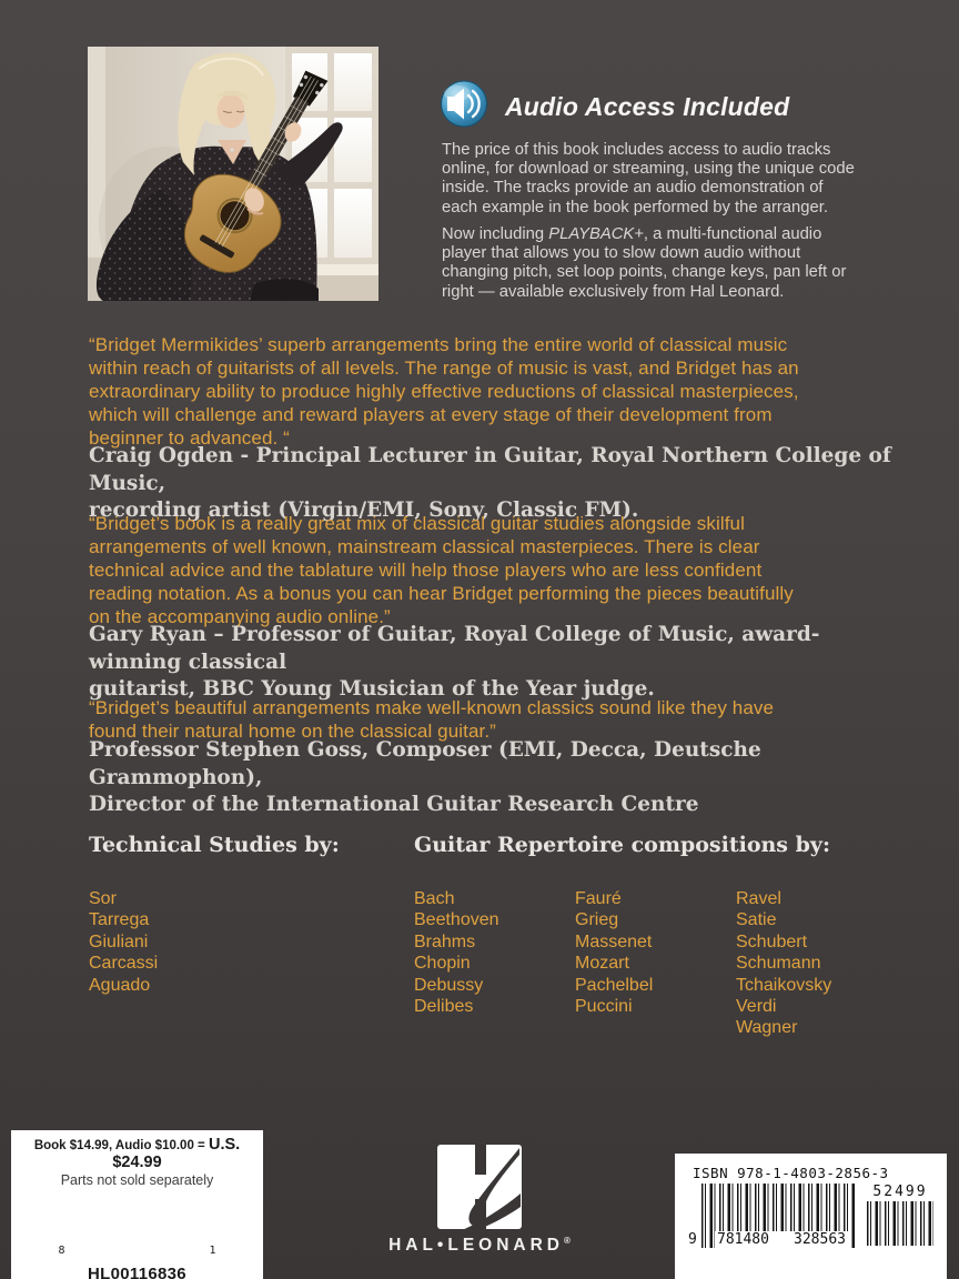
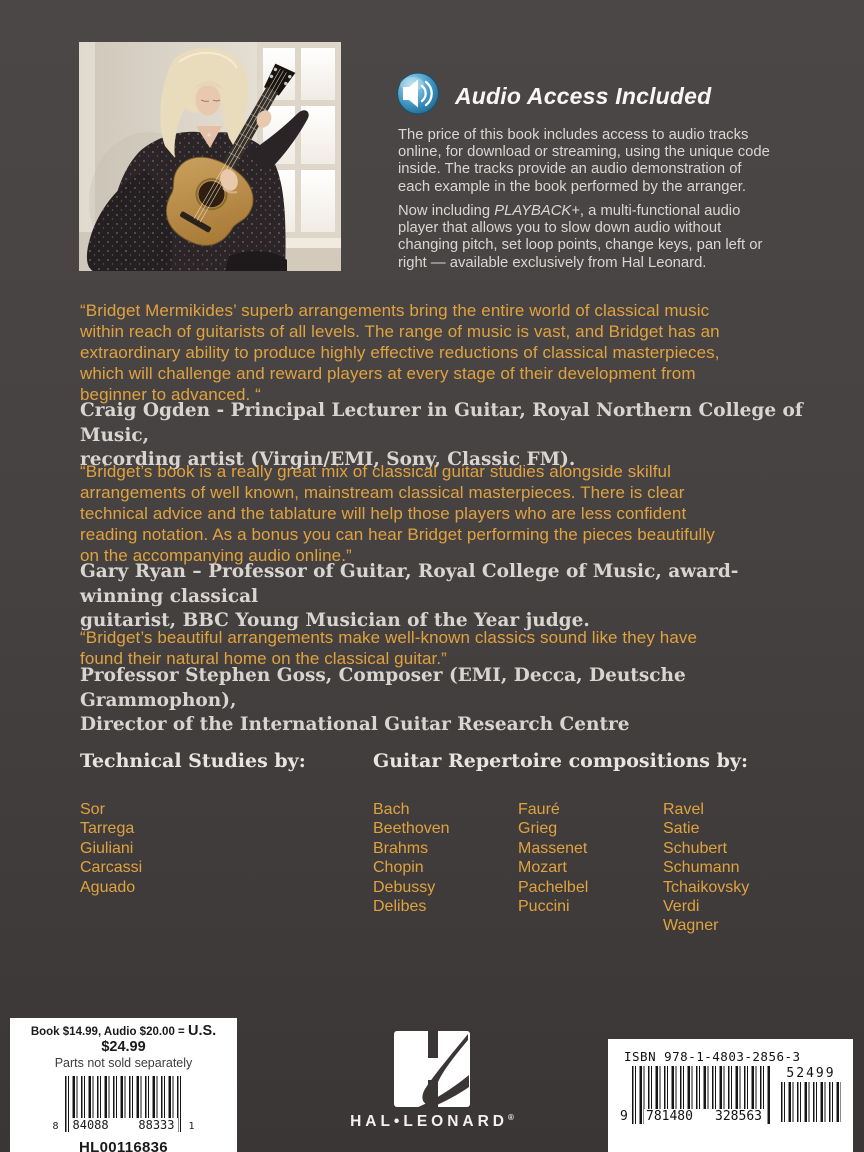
  Audio Access Included
  The price of this book includes access to audio tracks
  online, for download or streaming, using the unique code
  inside. The tracks provide an audio demonstration of
  each example in the book performed by the arranger.
  Now including PLAYBACK+, a multi-functional audio
  player that allows you to slow down audio without
  changing pitch, set loop points, change keys, pan left or
  right — available exclusively from Hal Leonard.
  “Bridget Mermikides’ superb arrangements bring the entire world of classical music
  within reach of guitarists of all levels. The range of music is vast, and Bridget has an
  extraordinary ability to produce highly effective reductions of classical masterpieces,
  which will challenge and reward players at every stage of their development from
  beginner to advanced. “
  Craig Ogden - Principal Lecturer in Guitar, Royal Northern College of Music,
  recording artist (Virgin/EMI, Sony, Classic FM).
  “Bridget’s book is a really great mix of classical guitar studies alongside skilful
  arrangements of well known, mainstream classical masterpieces. There is clear
  technical advice and the tablature will help those players who are less confident
  reading notation. As a bonus you can hear Bridget performing the pieces beautifully
  on the accompanying audio online.”
  Gary Ryan – Professor of Guitar, Royal College of Music, award-winning classical
  guitarist, BBC Young Musician of the Year judge.
  “Bridget’s beautiful arrangements make well-known classics sound like they have
  found their natural home on the classical guitar.”
  Professor Stephen Goss, Composer (EMI, Decca, Deutsche Grammophon),
  Director of the International Guitar Research Centre
  Technical Studies by:
  Guitar Repertoire compositions by:
  Sor
  Tarrega
  Giuliani
  Carcassi
  Aguado
  Bach
  Beethoven
  Brahms
  Chopin
  Debussy
  Delibes
  Fauré
  Grieg
  Massenet
  Mozart
  Pachelbel
  Puccini
  Ravel
  Satie
  Schubert
  Schumann
  Tchaikovsky
  Verdi
  Wagner
- Book $14.99, Audio $10.00 = U.S. $24.99
+ Book $14.99, Audio $20.00 = U.S. $24.99
  Parts not sold separately
  8
+ 84088
+ 88333
  1
  HL00116836
  HAL•LEONARD®
  ISBN 978-1-4803-2856-3
  9
  781480
  328563
  52499
